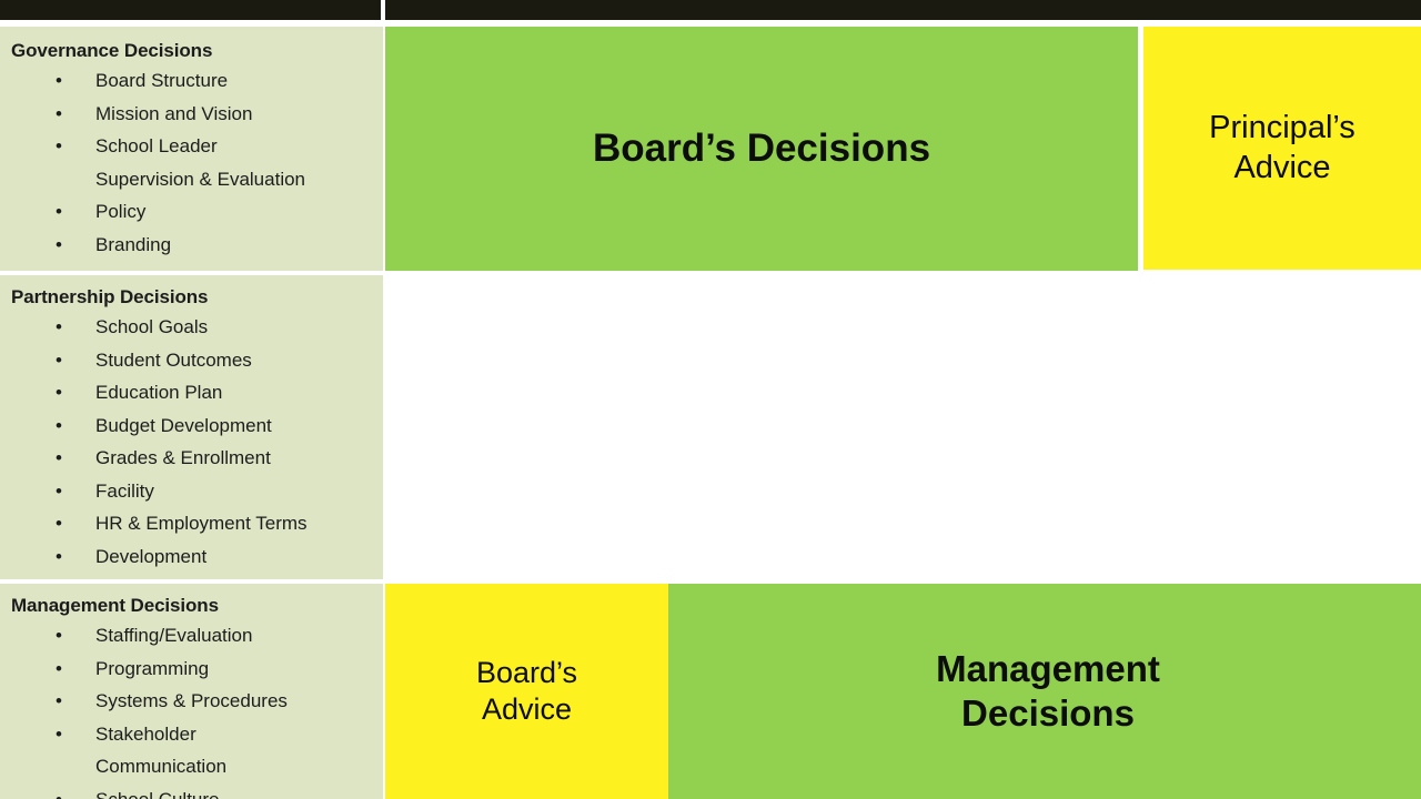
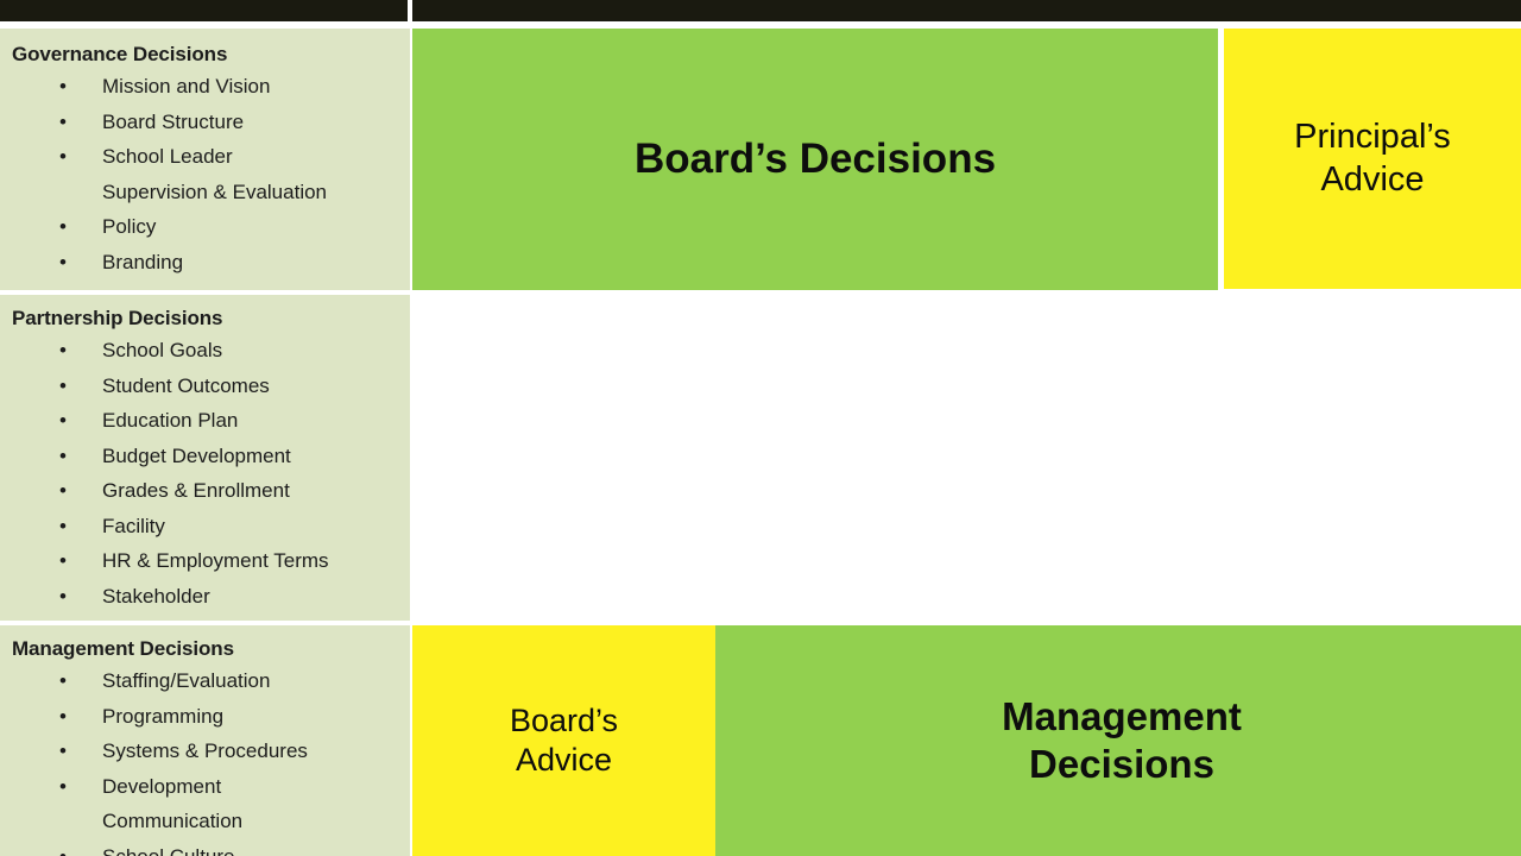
  Governance Decisions
  •
- Board Structure
+ Mission and Vision
  •
- Mission and Vision
+ Board Structure
  •
  School Leader
  Supervision & Evaluation
  •
  Policy
  •
  Branding
  Partnership Decisions
  •
  School Goals
  •
  Student Outcomes
  •
  Education Plan
  •
  Budget Development
  •
  Grades & Enrollment
  •
  Facility
  •
  HR & Employment Terms
  •
- Development
+ Stakeholder
  Management Decisions
  •
  Staffing/Evaluation
  •
  Programming
  •
  Systems & Procedures
  •
- Stakeholder
+ Development
  Communication
  Board’s Decisions
  Principal’s
  Advice
  Board’s
  Advice
  Management
  Decisions
